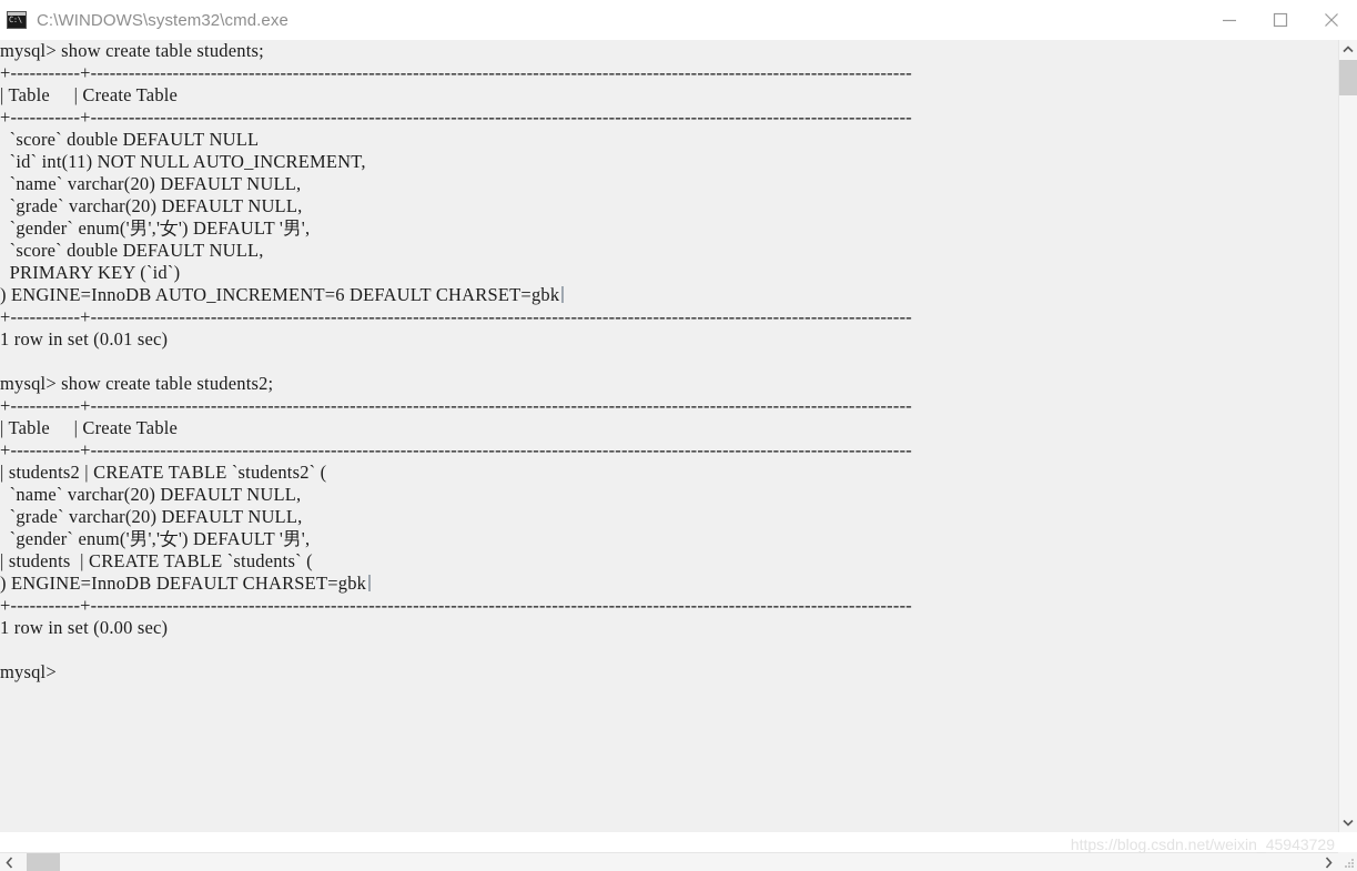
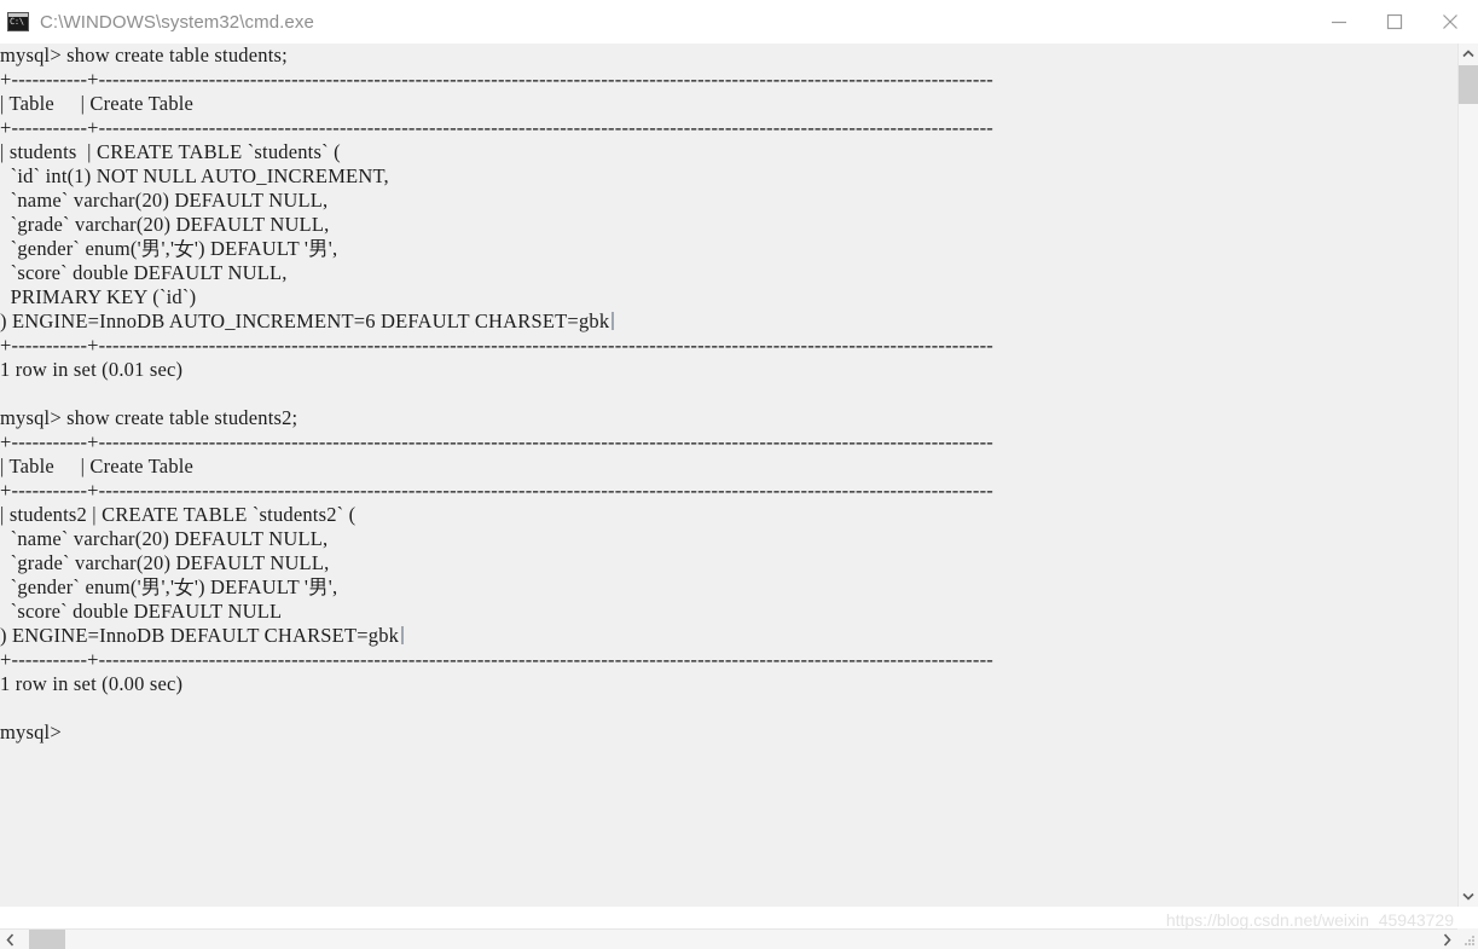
  C:\
  C:\WINDOWS\system32\cmd.exe
  mysql> show create table students;
  +-----------+----------------------------------------------------------------------------------------------------------------------------------
  | Table | Create Table
  +-----------+----------------------------------------------------------------------------------------------------------------------------------
- `score` double DEFAULT NULL
+ | students | CREATE TABLE `students` (
- `id` int(11) NOT NULL AUTO_INCREMENT,
+ `id` int(1) NOT NULL AUTO_INCREMENT,
  `name` varchar(20) DEFAULT NULL,
  `grade` varchar(20) DEFAULT NULL,
  `gender` enum('男','女') DEFAULT '男',
  `score` double DEFAULT NULL,
  PRIMARY KEY (`id`)
  ) ENGINE=InnoDB AUTO_INCREMENT=6 DEFAULT CHARSET=gbk
  +-----------+----------------------------------------------------------------------------------------------------------------------------------
  1 row in set (0.01 sec)
  mysql> show create table students2;
  +-----------+----------------------------------------------------------------------------------------------------------------------------------
  | Table | Create Table
  +-----------+----------------------------------------------------------------------------------------------------------------------------------
  | students2 | CREATE TABLE `students2` (
  `name` varchar(20) DEFAULT NULL,
  `grade` varchar(20) DEFAULT NULL,
  `gender` enum('男','女') DEFAULT '男',
- | students | CREATE TABLE `students` (
+ `score` double DEFAULT NULL
  ) ENGINE=InnoDB DEFAULT CHARSET=gbk
  +-----------+----------------------------------------------------------------------------------------------------------------------------------
  1 row in set (0.00 sec)
  mysql>
  https://blog.csdn.net/weixin_45943729
